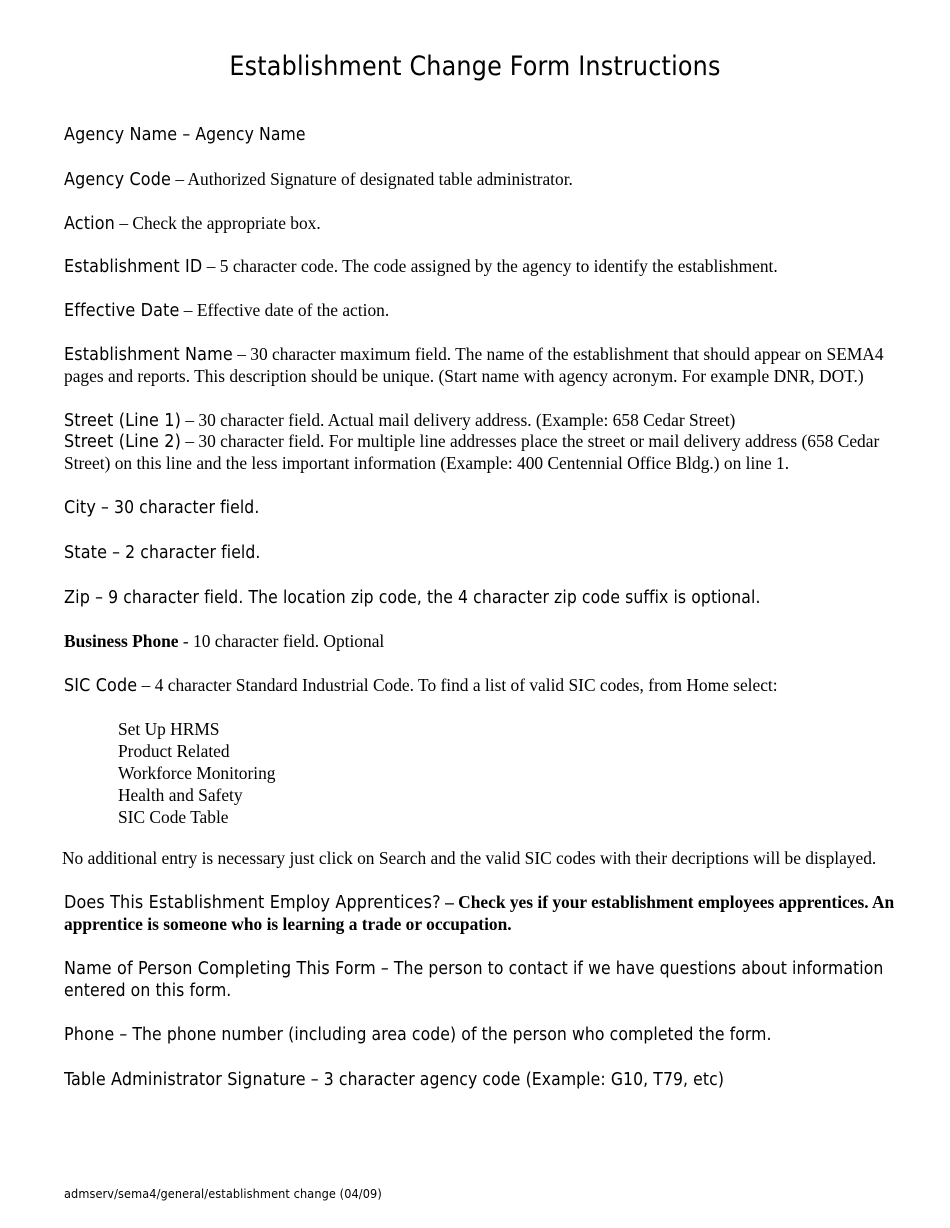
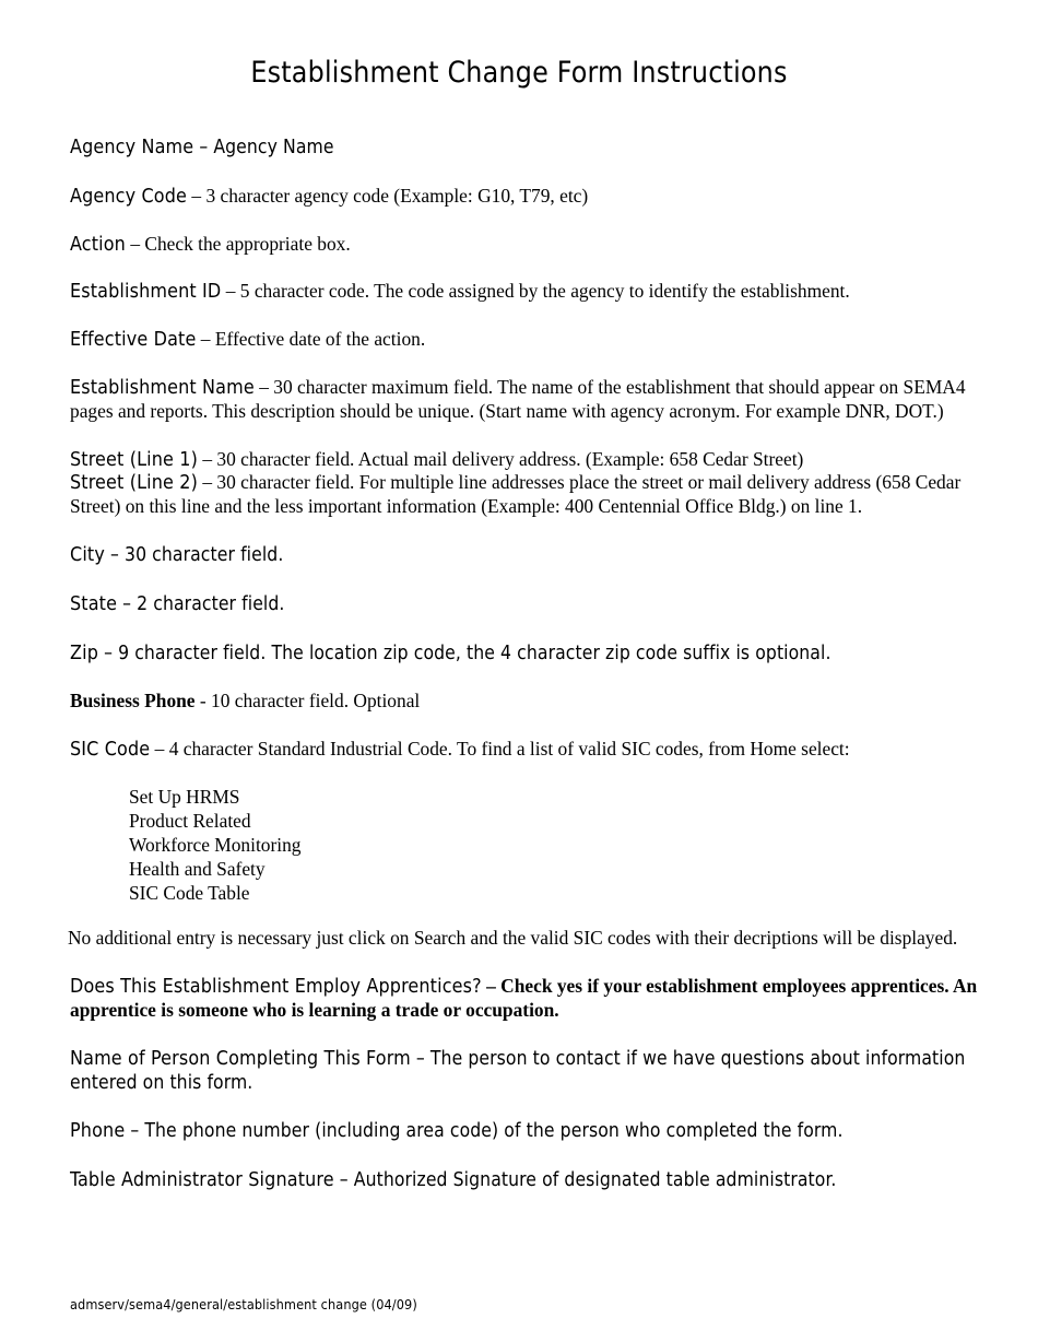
  Establishment Change Form Instructions
  Agency Name – Agency Name
- Agency Code – Authorized Signature of designated table administrator.
+ Agency Code – 3 character agency code (Example: G10, T79, etc)
  Action – Check the appropriate box.
  Establishment ID – 5 character code. The code assigned by the agency to identify the establishment.
  Effective Date – Effective date of the action.
  Establishment Name – 30 character maximum field. The name of the establishment that should appear on SEMA4 pages and reports. This description should be unique. (Start name with agency acronym. For example DNR, DOT.)
  Street (Line 1) – 30 character field. Actual mail delivery address. (Example: 658 Cedar Street)
  Street (Line 2) – 30 character field. For multiple line addresses place the street or mail delivery address (658 Cedar Street) on this line and the less important information (Example: 400 Centennial Office Bldg.) on line 1.
  City – 30 character field.
  State – 2 character field.
  Zip – 9 character field. The location zip code, the 4 character zip code suffix is optional.
  Business Phone - 10 character field. Optional
  SIC Code – 4 character Standard Industrial Code. To find a list of valid SIC codes, from Home select:
  Set Up HRMS
  Product Related
  Workforce Monitoring
  Health and Safety
  SIC Code Table
  No additional entry is necessary just click on Search and the valid SIC codes with their decriptions will be displayed.
  Does This Establishment Employ Apprentices? – Check yes if your establishment employees apprentices. An apprentice is someone who is learning a trade or occupation.
  Name of Person Completing This Form – The person to contact if we have questions about information entered on this form.
  Phone – The phone number (including area code) of the person who completed the form.
- Table Administrator Signature – 3 character agency code (Example: G10, T79, etc)
+ Table Administrator Signature – Authorized Signature of designated table administrator.
  admserv/sema4/general/establishment change (04/09)
